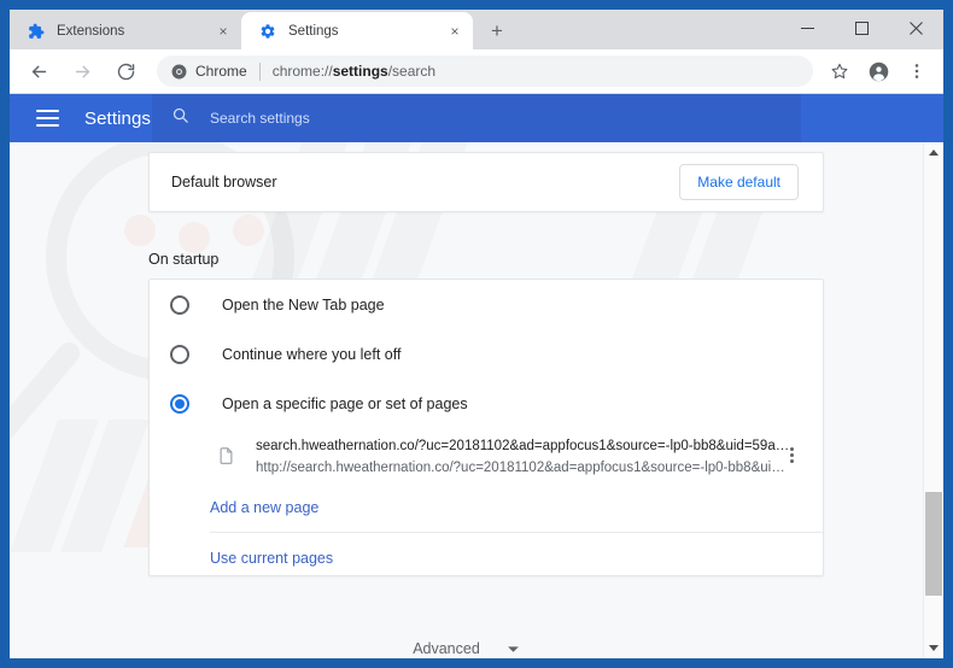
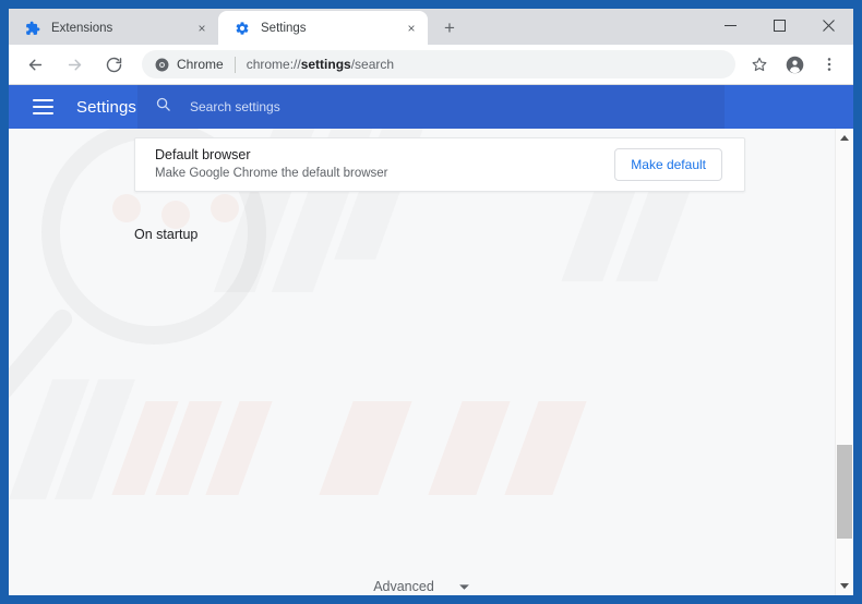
  Extensions
  ×
  Settings
  ×
  +
  Chrome
  chrome://settings/search
  Settings
  Search settings
  Default browser
+ Make Google Chrome the default browser
  Make default
  On startup
- Open the New Tab page
- Continue where you left off
- Open a specific page or set of pages
- search.hweathernation.co/?uc=20181102&ad=appfocus1&source=-lp0-bb8&uid=59a… http://search.hweathernation.co/?uc=20181102&ad=appfocus1&source=-lp0-bb8&ui…
- Add a new page
- Use current pages
  Advanced
